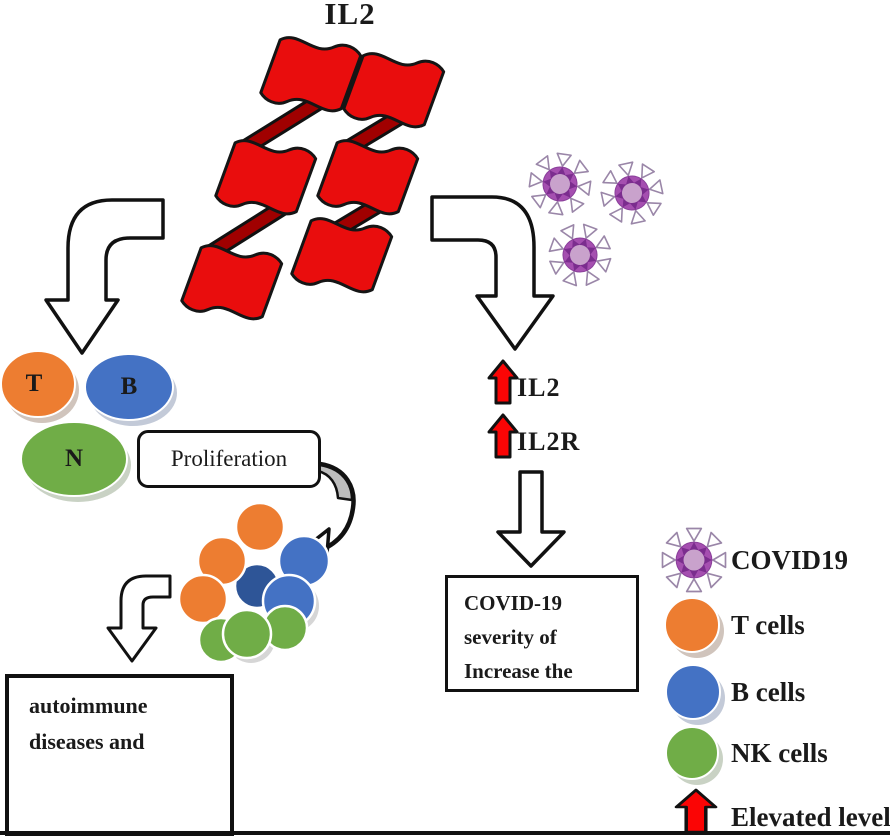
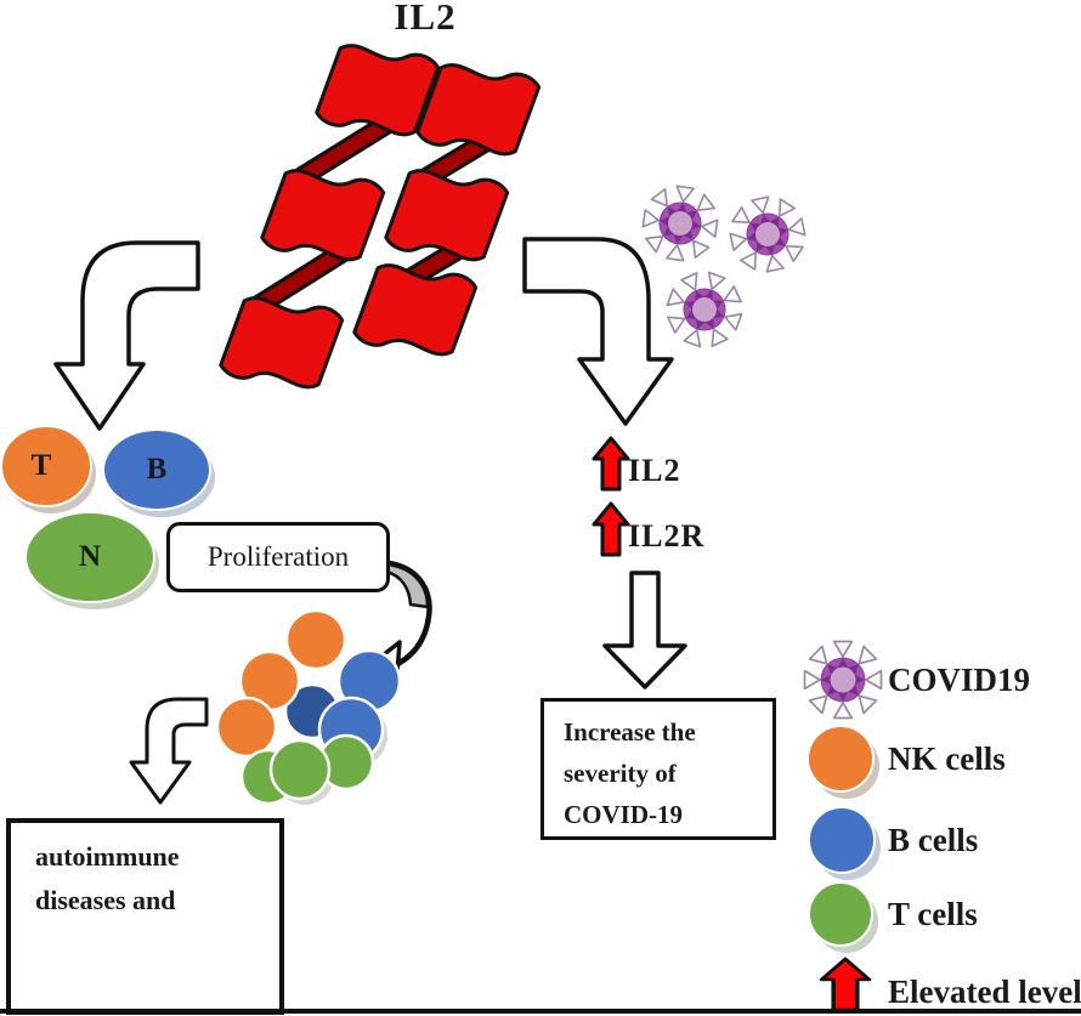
  IL2
  T
  B
  N
  Proliferation
  IL2
  IL2R
- COVID-19
+ Increase the
  severity of
- Increase the
+ COVID-19
  autoimmune
  diseases and
  COVID19
- T cells
+ NK cells
  B cells
- NK cells
+ T cells
  Elevated level
